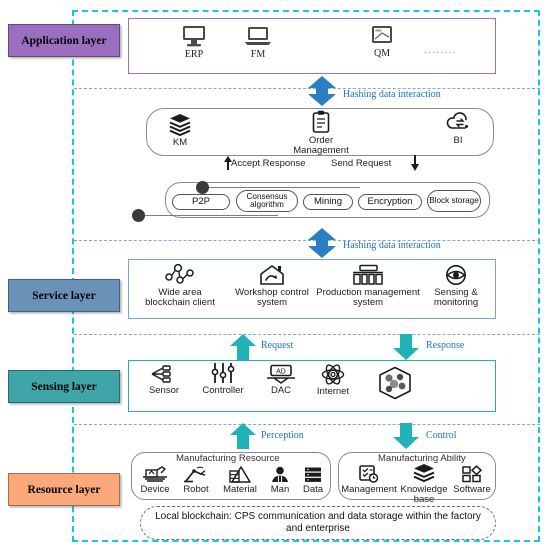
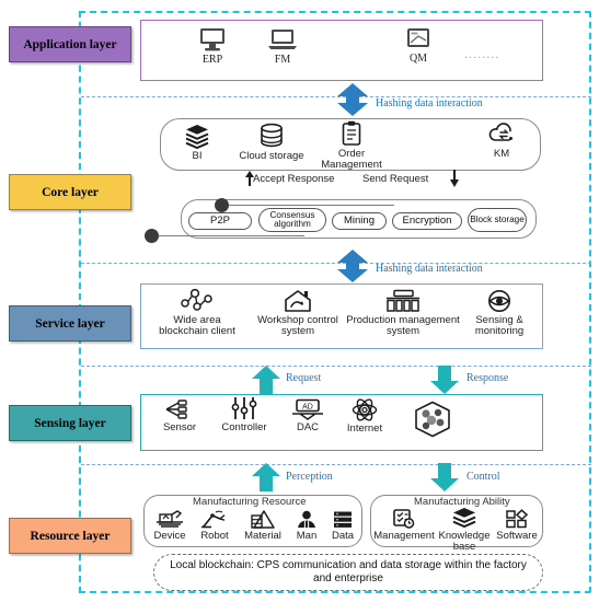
  Application layer
+ Core layer
  Service layer
  Sensing layer
  Resource layer
  ERP
  FM
  QM
  ........
  Hashing data interaction
- KM
+ BI
+ Cloud storage
  Order Management
- BI
+ KM
  Accept Response
  Send Request
  P2P
  Consensus algorithm
  Mining
  Encryption
  Block storage
  Hashing data interaction
  Wide area blockchain client
  Workshop control system
  Production management system
  Sensing & monitoring
  Request
  Response
  Sensor
  Controller
  DAC
  Internet
  Perception
  Control
  Manufacturing Resource
  Device
  Robot
  Material
  Man
  Data
  Manufacturing Ability
  Management
  Knowledge base
  Software
  Local blockchain: CPS communication and data storage within the factory and enterprise
